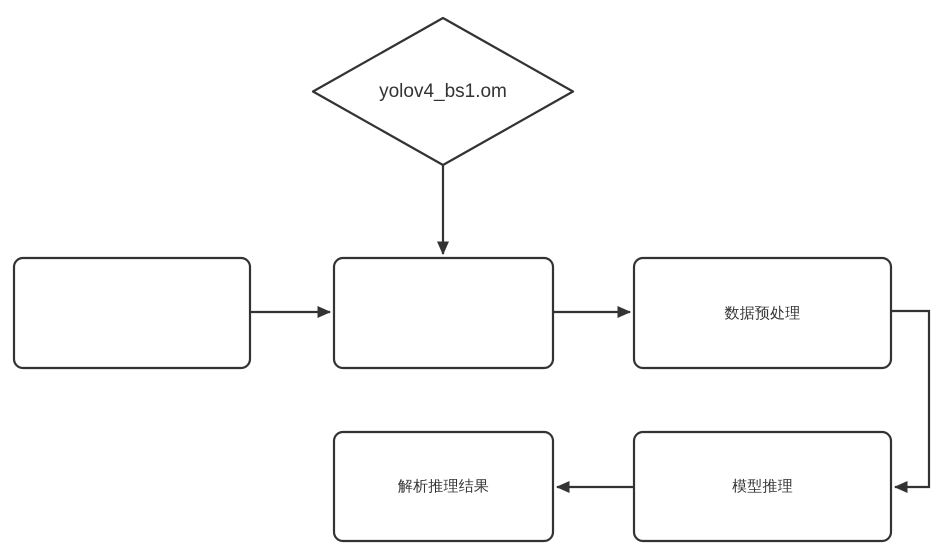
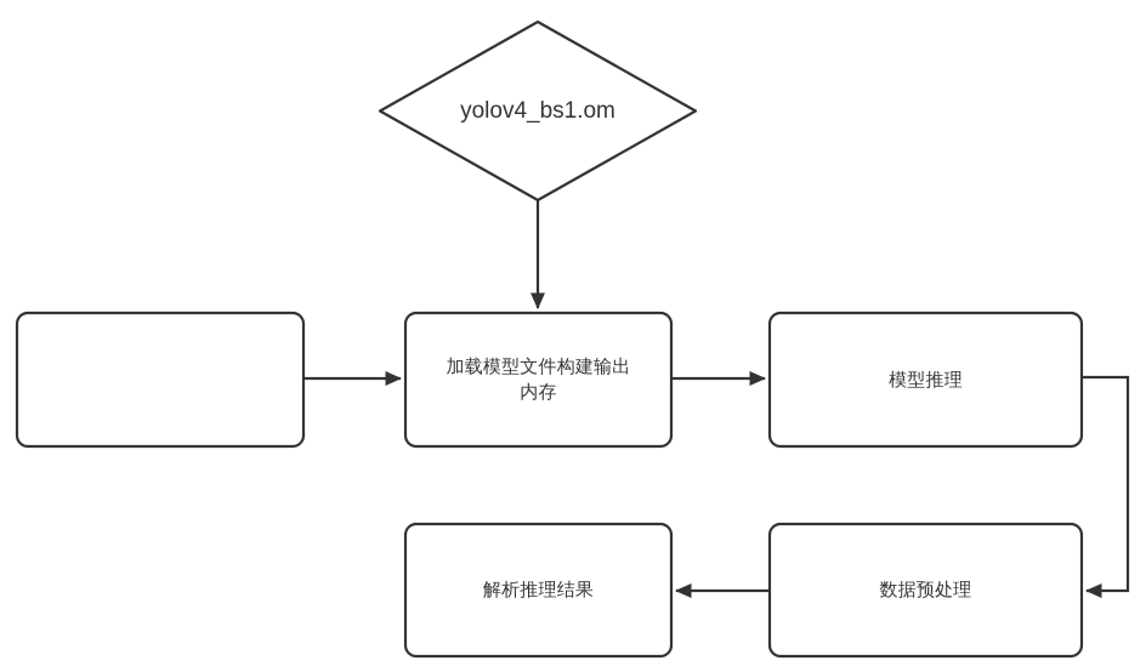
  yolov4_bs1.om
+ 加载模型文件构建输出
+ 内存
- 数据预处理
+ 模型推理
  解析推理结果
- 模型推理
+ 数据预处理
